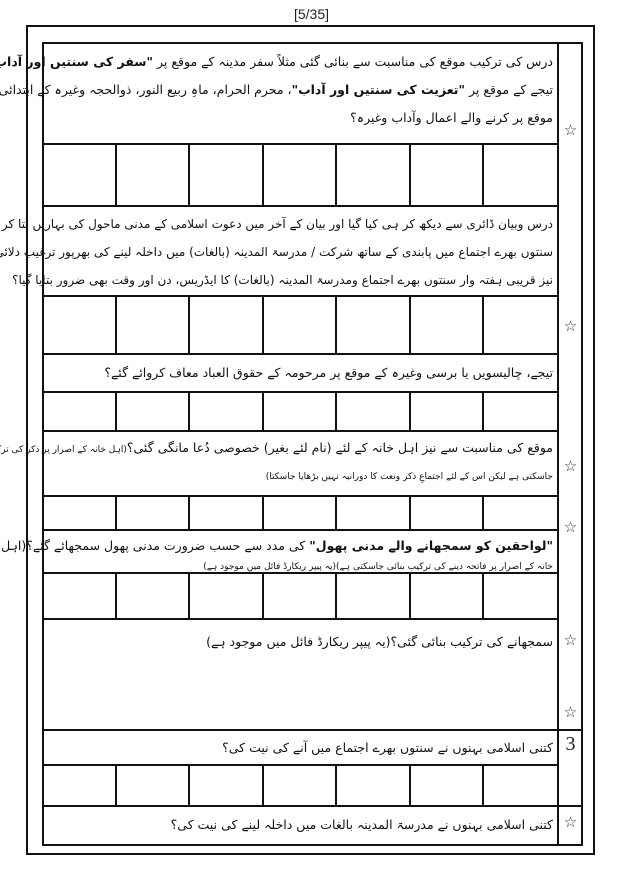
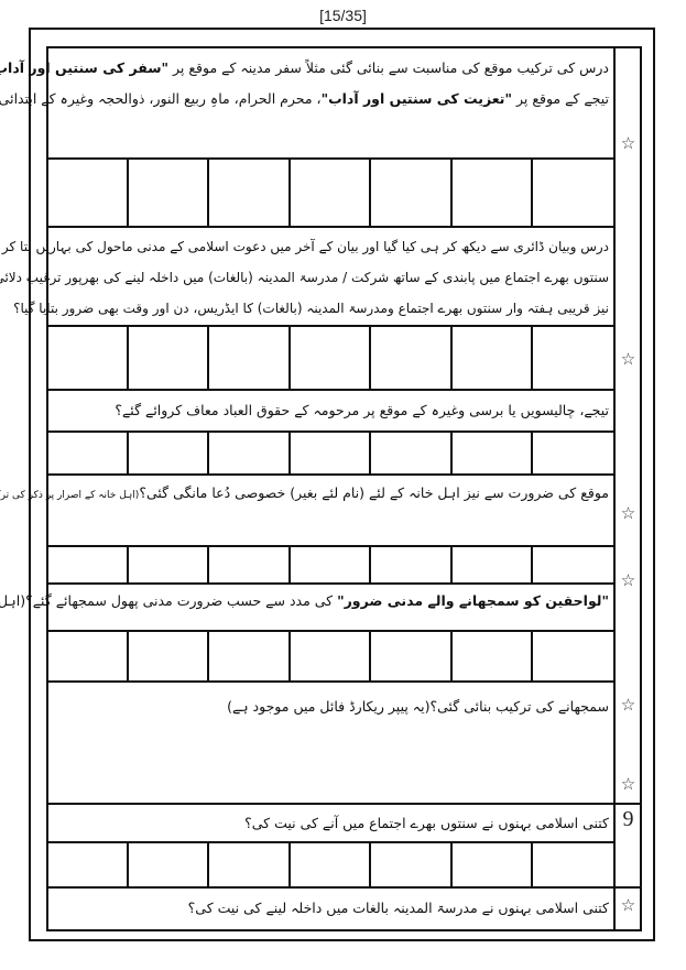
- [5/35]
+ [15/35]
  درس کی ترکیب موقع کی مناسبت سے بنائی گئی مثلاً سفر مدینہ کے موقع پر "سفر کی سنتیں اور آداب
  تیجے کے موقع پر "تعزیت کی سنتیں اور آداب"، محرم الحرام، ماہِ ربیع النور، ذوالحجہ وغیرہ کے ابتدائی
- موقع پر کرنے والے اعمال وآداب وغیرہ؟
  درس وبیان ڈائری سے دیکھ کر ہی کیا گیا اور بیان کے آخر میں دعوت اسلامی کے مدنی ماحول کی بہاریں بتا کر
  سنتوں بھرے اجتماع میں پابندی کے ساتھ شرکت / مدرسۃ المدینہ (بالغات) میں داخلہ لینے کی بھرپور ترغیب دلائ
  نیز قریبی ہفتہ وار سنتوں بھرے اجتماع ومدرسۃ المدینہ (بالغات) کا ایڈریس، دن اور وقت بھی ضرور بتایا گیا؟
  تیجے، چالیسویں یا برسی وغیرہ کے موقع پر مرحومہ کے حقوق العباد معاف کروائے گئے؟
- موقع کی مناسبت سے نیز اہل خانہ کے لئے (نام لئے بغیر) خصوصی دُعا مانگی گئی؟(اہل خانہ کے اصرار پر ذکر کی تر
+ موقع کی ضرورت سے نیز اہل خانہ کے لئے (نام لئے بغیر) خصوصی دُعا مانگی گئی؟(اہل خانہ کے اصرار پر ذکر کی تر
- جاسکتی ہے لیکن اس کے لئے اجتماعِ ذکر ونعت کا دورانیہ نہیں بڑھایا جاسکتا)
- "لواحقین کو سمجھانے والے مدنی پھول" کی مدد سے حسب ضرورت مدنی پھول سمجھائے گئے؟(اہل
+ "لواحقین کو سمجھانے والے مدنی ضرور" کی مدد سے حسب ضرورت مدنی پھول سمجھائے گئے؟(اہل
- خانہ کے اصرار پر فاتحہ دینے کی ترکیب بنائی جاسکتی ہے)(یہ پیپر ریکارڈ فائل میں موجود ہے)
  سمجھانے کی ترکیب بنائی گئی؟(یہ پیپر ریکارڈ فائل میں موجود ہے)
  کتنی اسلامی بہنوں نے سنتوں بھرے اجتماع میں آنے کی نیت کی؟
  کتنی اسلامی بہنوں نے مدرسۃ المدینہ بالغات میں داخلہ لینے کی نیت کی؟
  ☆
  ☆
  ☆
  ☆
  ☆
  ☆
- 3
+ 9
  ☆
